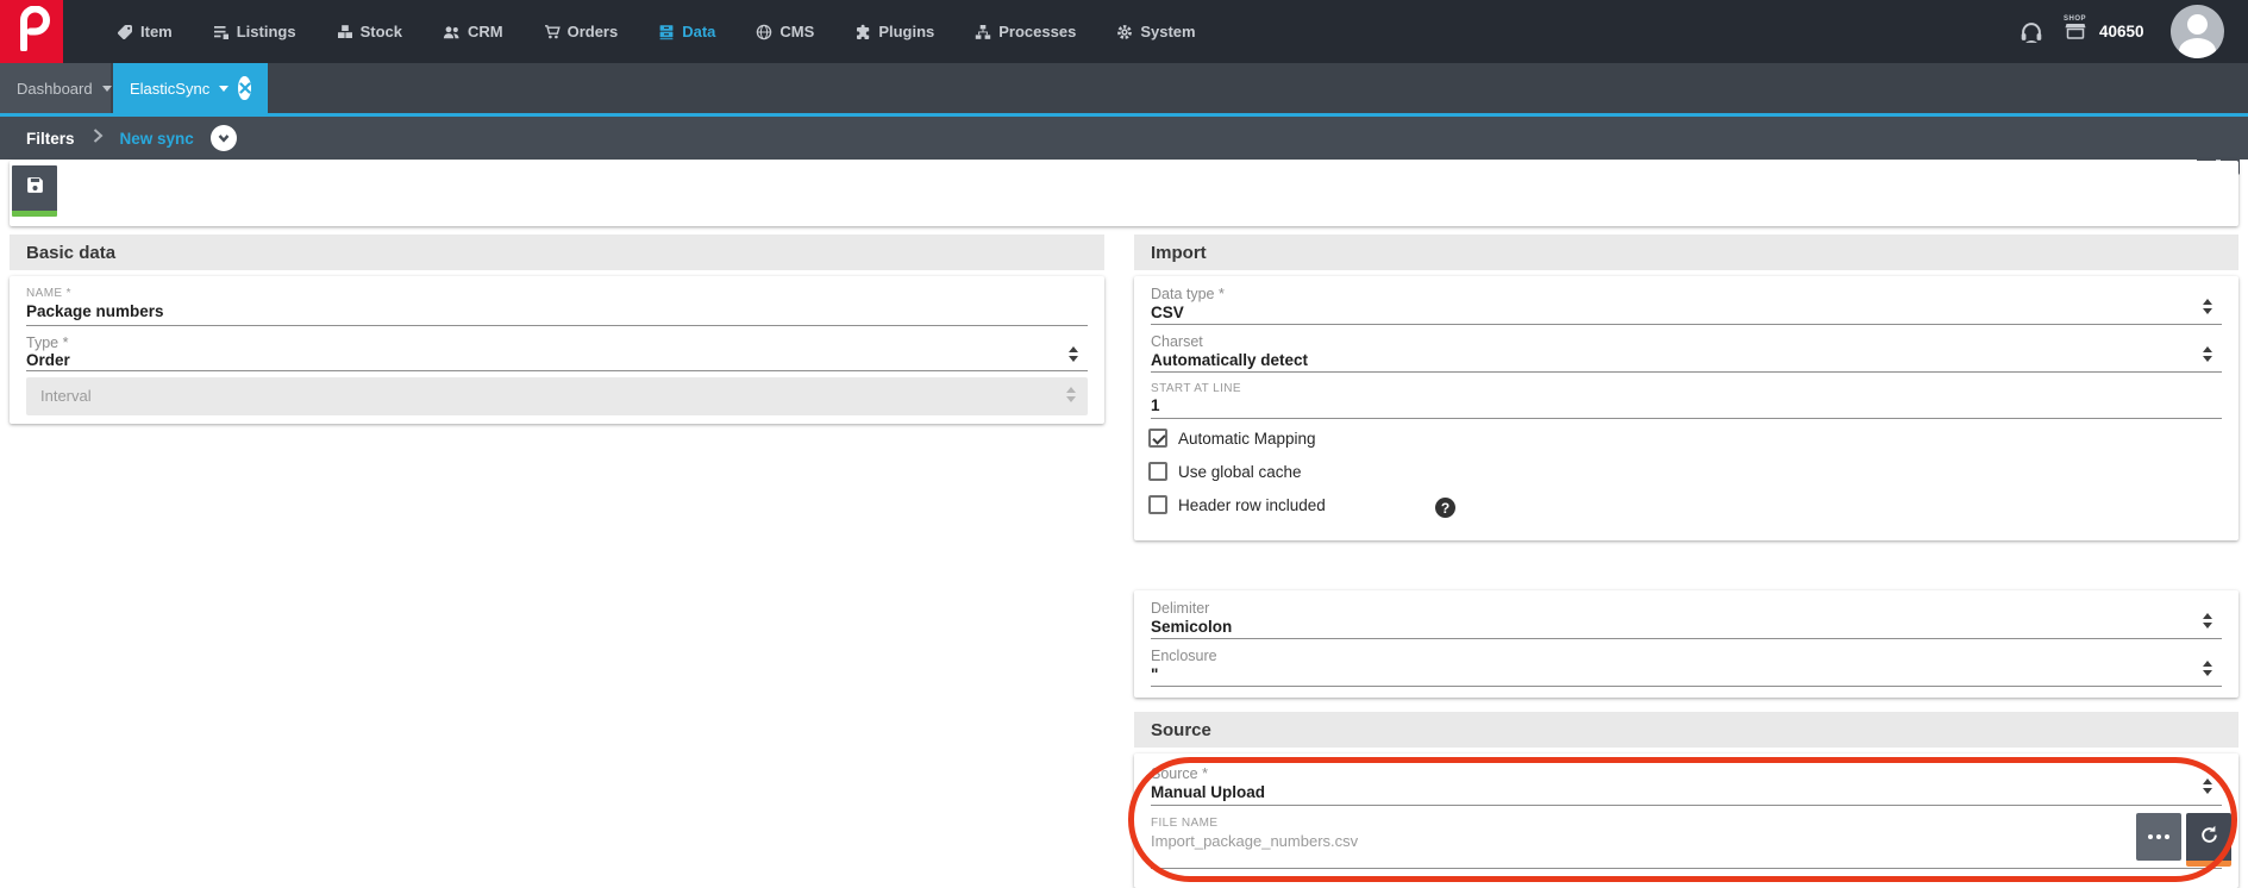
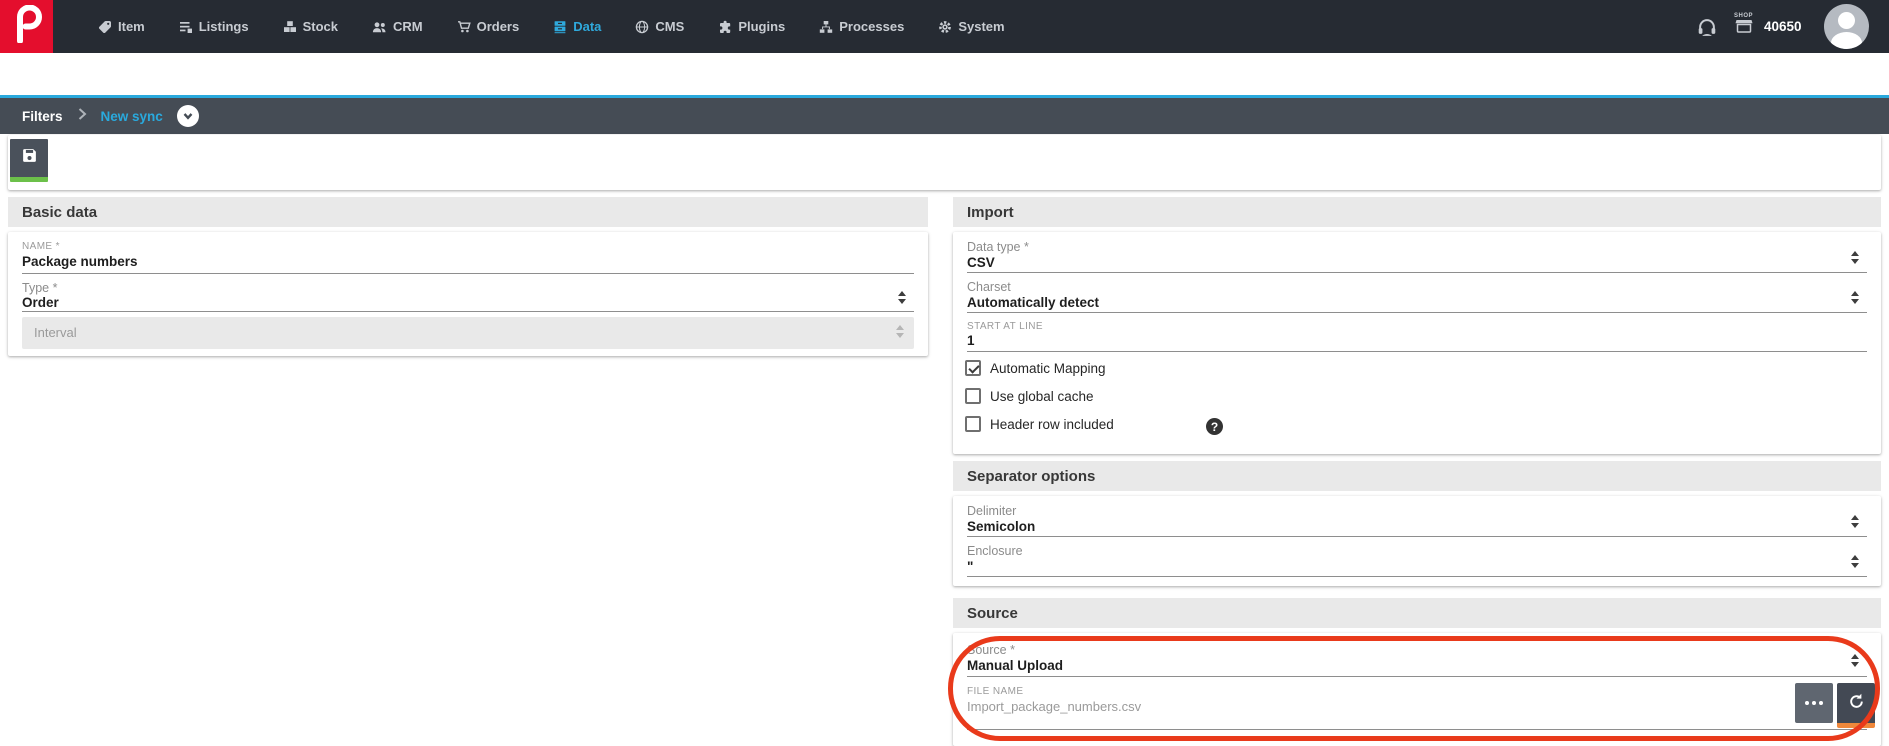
  Item
  Listings
  Stock
  CRM
  Orders
  Data
  CMS
  Plugins
  Processes
  System
  40650
- Dashboard
- ElasticSync
  Filters
  New sync
  Basic data
  Import
+ Separator options
  Source
  NAME *
  Package numbers
  Type *
  Order
  Interval
  Data type *
  CSV
  Charset
  Automatically detect
  START AT LINE
  1
  Automatic Mapping
  Use global cache
  Header row included
  ?
  Delimiter
  Semicolon
  Enclosure
  "
  Source *
  Manual Upload
  FILE NAME
  Import_package_numbers.csv
